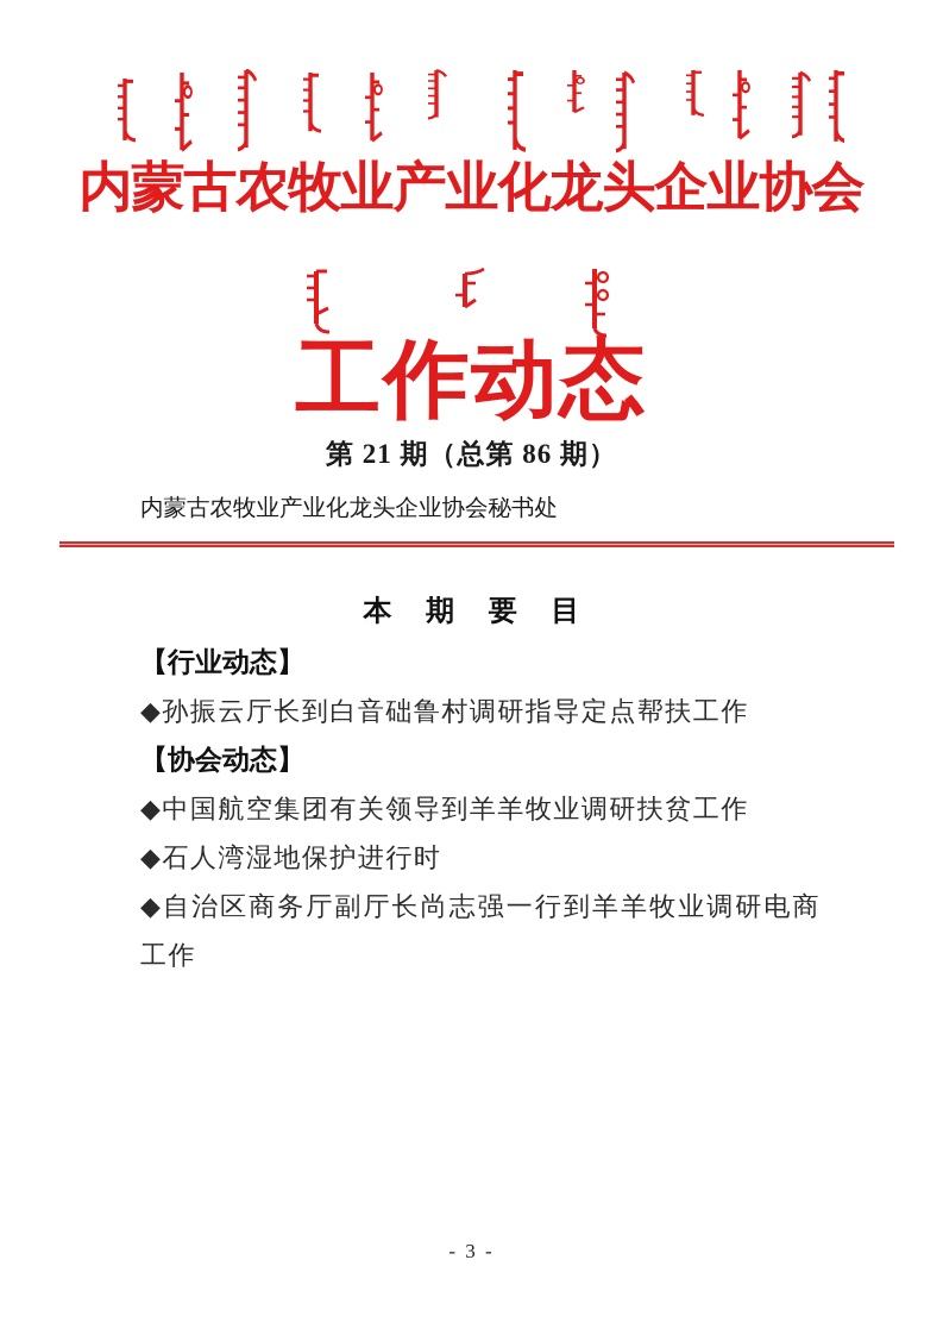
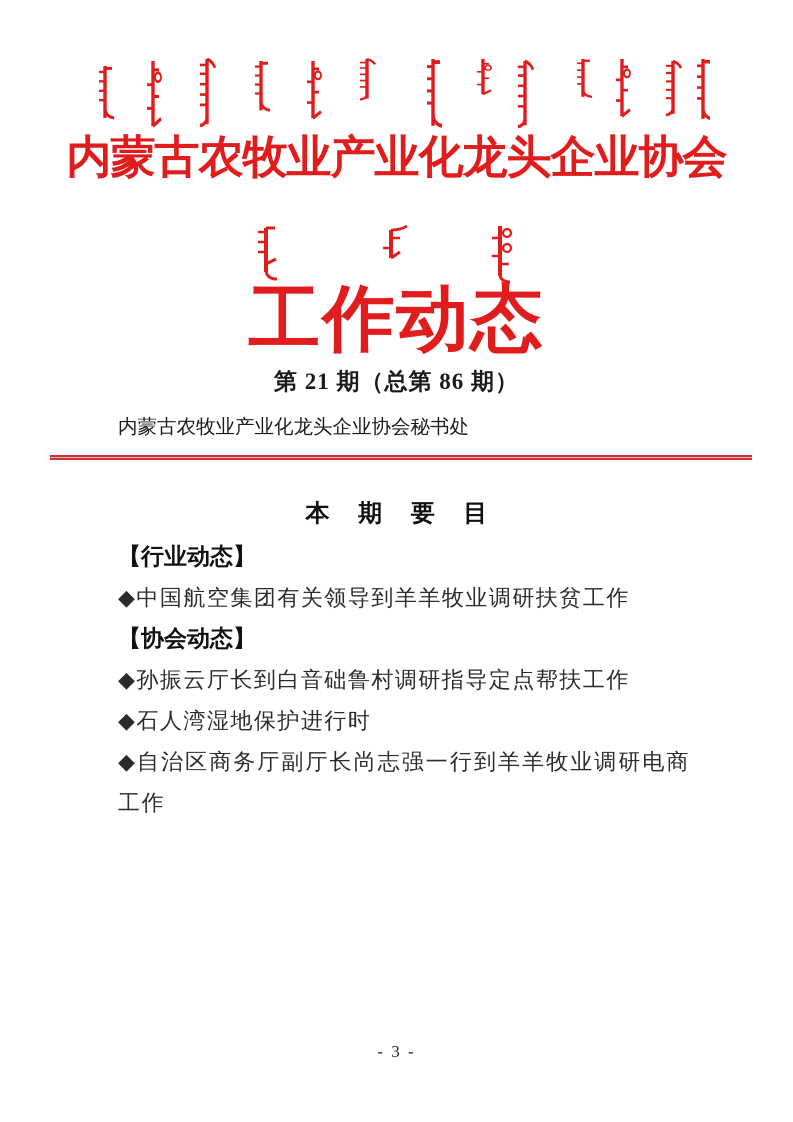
  内蒙古农牧业产业化龙头企业协会
  工作动态
  第 21 期（总第 86 期）
  内蒙古农牧业产业化龙头企业协会秘书处
  本 期 要 目
  【行业动态】
- ◆孙振云厅长到白音础鲁村调研指导定点帮扶工作
+ ◆中国航空集团有关领导到羊羊牧业调研扶贫工作
  【协会动态】
- ◆中国航空集团有关领导到羊羊牧业调研扶贫工作
+ ◆孙振云厅长到白音础鲁村调研指导定点帮扶工作
  ◆石人湾湿地保护进行时
  ◆自治区商务厅副厅长尚志强一行到羊羊牧业调研电商工作
  - 3 -
